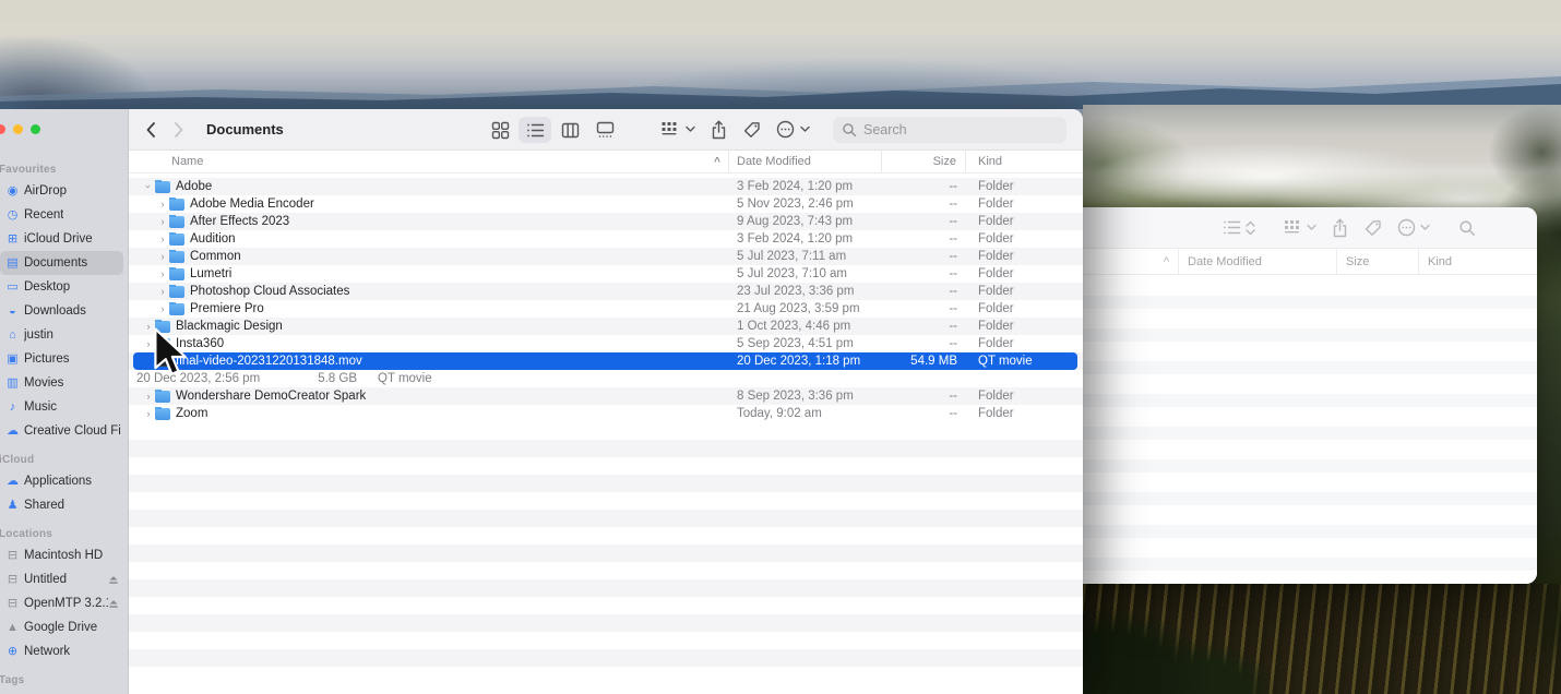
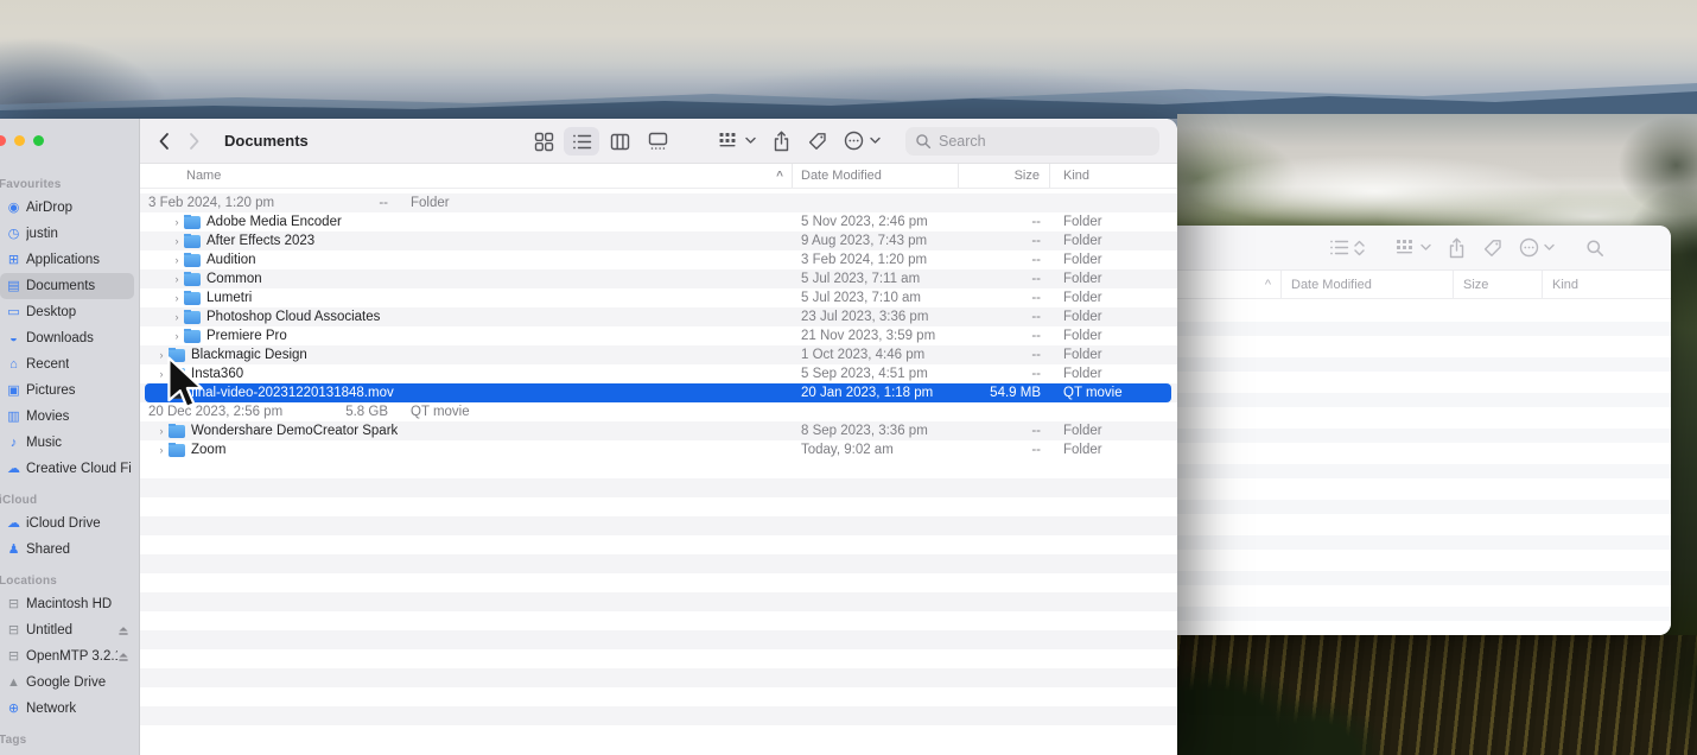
  ^
  Date Modified
  Size
  Kind
  Favourites
  ◉
  AirDrop
  ◷
- Recent
+ justin
  ⊞
- iCloud Drive
+ Applications
  ▤
  Documents
  ▭
  Desktop
  ◒
  Downloads
  ⌂
- justin
+ Recent
  ▣
  Pictures
  ▥
  Movies
  ♪
  Music
  ☁
  Creative Cloud Fi
  iCloud
  ☁
- Applications
+ iCloud Drive
  ♟
  Shared
  Locations
  ⊟
  Macintosh HD
  ⊟
  Untitled
  ⊟
  OpenMTP 3.2.
  ▲
  Google Drive
  ⊕
  Network
  Tags
  Documents
  Search
  Name
  ^
  Date Modified
  Size
  Kind
- Adobe
  3 Feb 2024, 1:20 pm
  --
  Folder
  ›
  Adobe Media Encoder
  5 Nov 2023, 2:46 pm
  --
  Folder
  ›
  After Effects 2023
  9 Aug 2023, 7:43 pm
  --
  Folder
  ›
  Audition
  3 Feb 2024, 1:20 pm
  --
  Folder
  ›
  Common
  5 Jul 2023, 7:11 am
  --
  Folder
  ›
  Lumetri
  5 Jul 2023, 7:10 am
  --
  Folder
  ›
  Photoshop Cloud Associates
  23 Jul 2023, 3:36 pm
  --
  Folder
  ›
  Premiere Pro
- 21 Aug 2023, 3:59 pm
+ 21 Nov 2023, 3:59 pm
  --
  Folder
  ›
  Blackmagic Design
  1 Oct 2023, 4:46 pm
  --
  Folder
  ›
  Insta360
  5 Sep 2023, 4:51 pm
  --
  Folder
  final-video-20231220131848.mov
- 20 Dec 2023, 1:18 pm
+ 20 Jan 2023, 1:18 pm
  54.9 MB
  QT movie
  20 Dec 2023, 2:56 pm
  5.8 GB
  QT movie
  ›
  Wondershare DemoCreator Spark
  8 Sep 2023, 3:36 pm
  --
  Folder
  ›
  Zoom
  Today, 9:02 am
  --
  Folder
